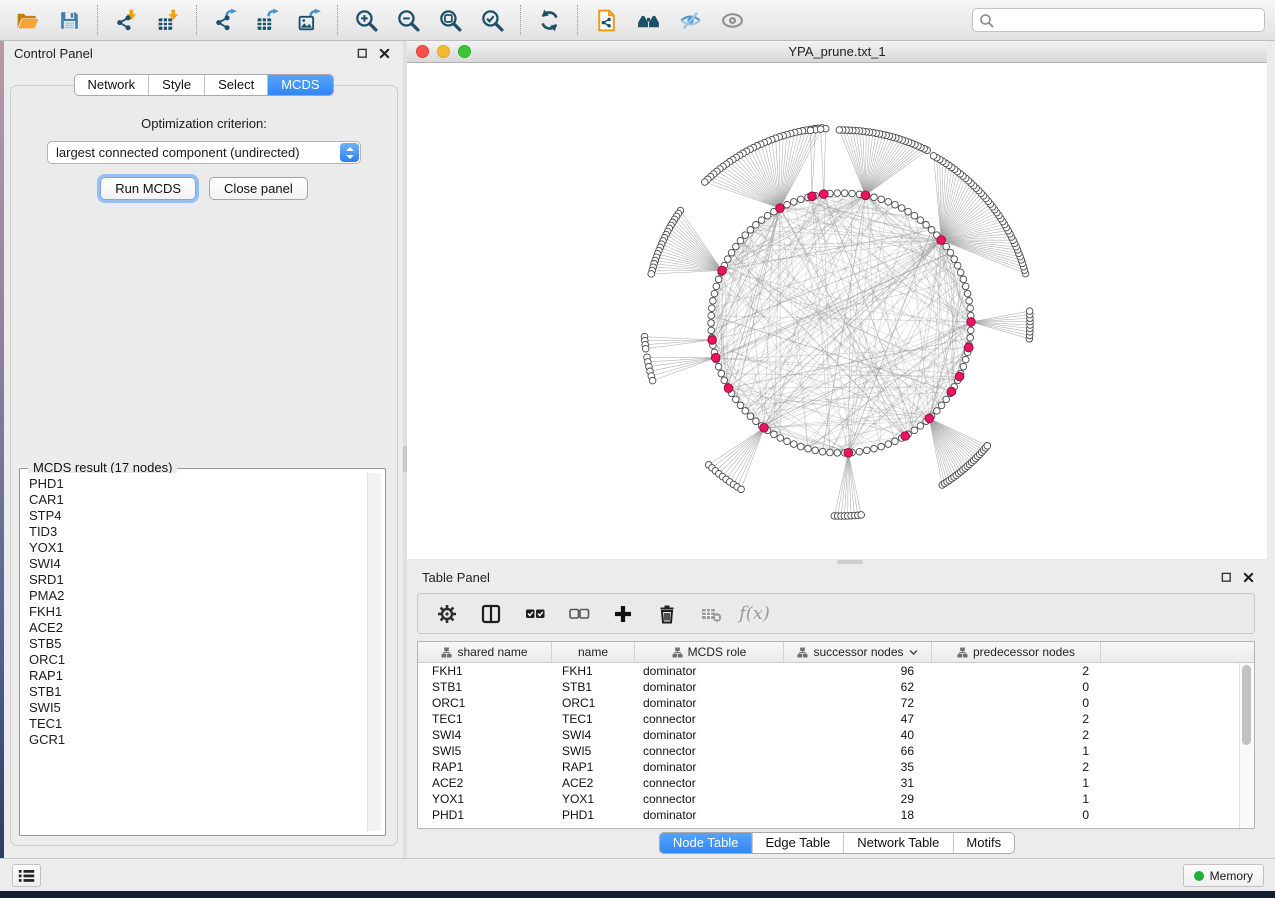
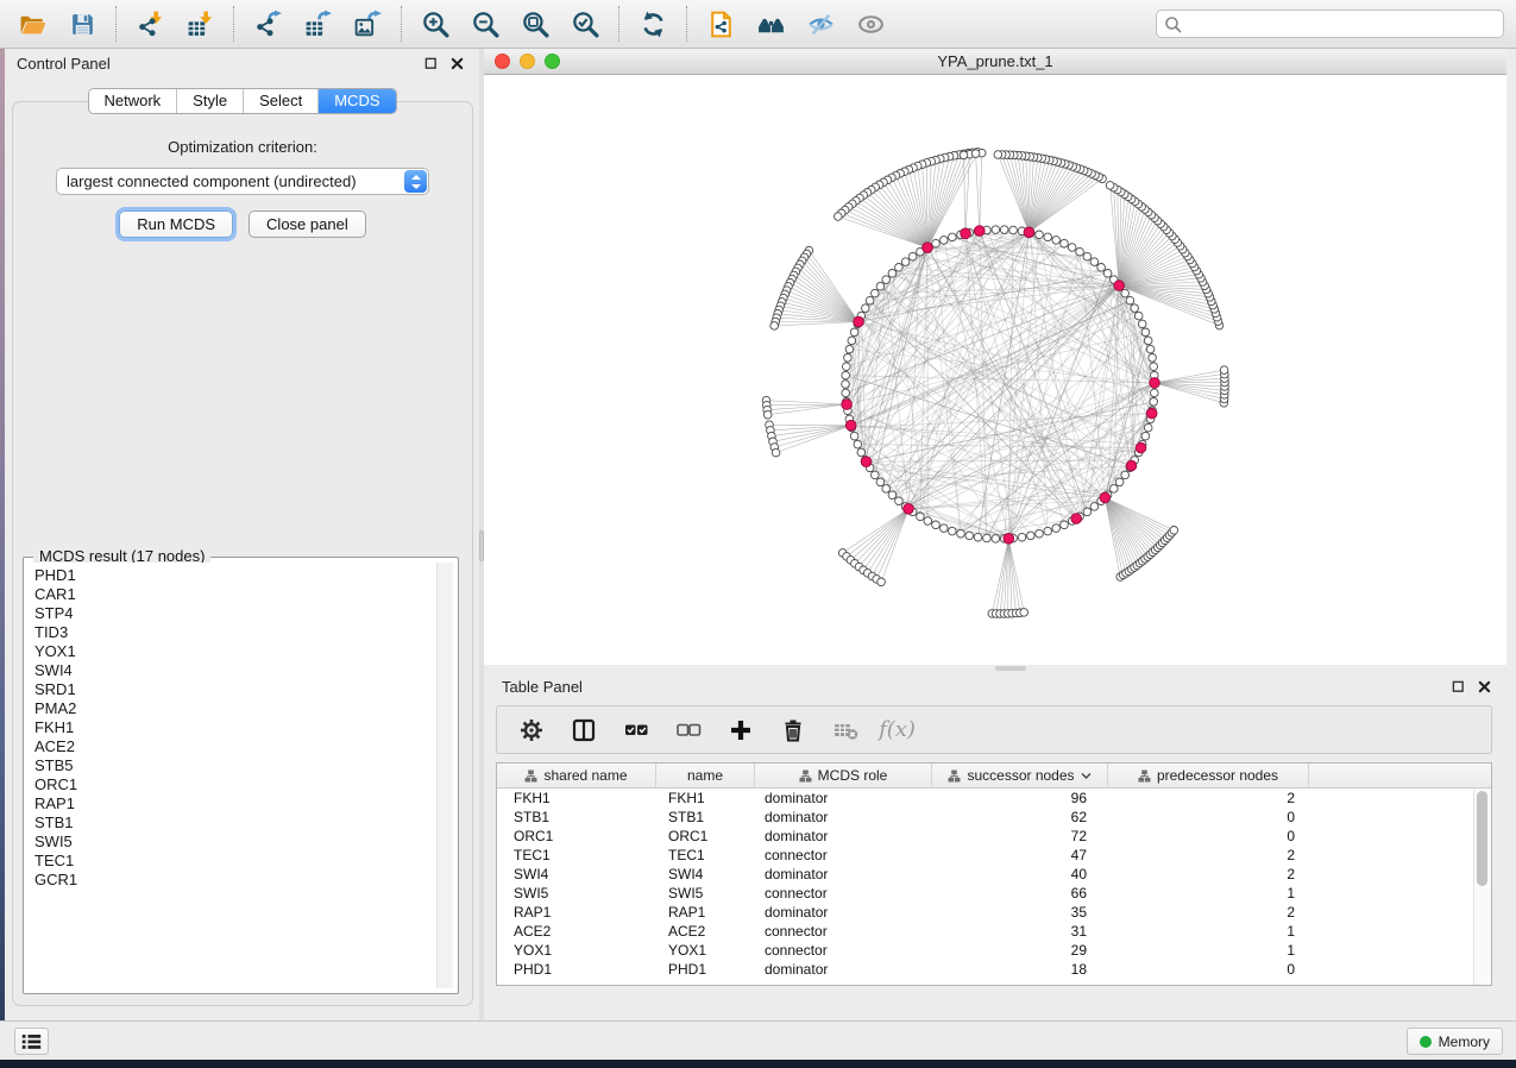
  Control Panel
  Network
  Style
  Select
  MCDS
  Optimization criterion:
  largest connected component (undirected)
  Run MCDS
  Close panel
  MCDS result (17 nodes)
  PHD1
  CAR1
  STP4
  TID3
  YOX1
  SWI4
  SRD1
  PMA2
  FKH1
  ACE2
  STB5
  ORC1
  RAP1
  STB1
  SWI5
  TEC1
  GCR1
  YPA_prune.txt_1
  Table Panel
  f(x)
  shared name
  name
  MCDS role
  successor nodes
  predecessor nodes
  FKH1
  FKH1
  dominator
  96
  2
  STB1
  STB1
  dominator
  62
  0
  ORC1
  ORC1
  dominator
  72
  0
  TEC1
  TEC1
  connector
  47
  2
  SWI4
  SWI4
  dominator
  40
  2
  SWI5
  SWI5
  connector
  66
  1
  RAP1
  RAP1
  dominator
  35
  2
  ACE2
  ACE2
  connector
  31
  1
  YOX1
  YOX1
  connector
  29
  1
  PHD1
  PHD1
  dominator
  18
  0
- Node Table
- Edge Table
- Network Table
- Motifs
  Memory
